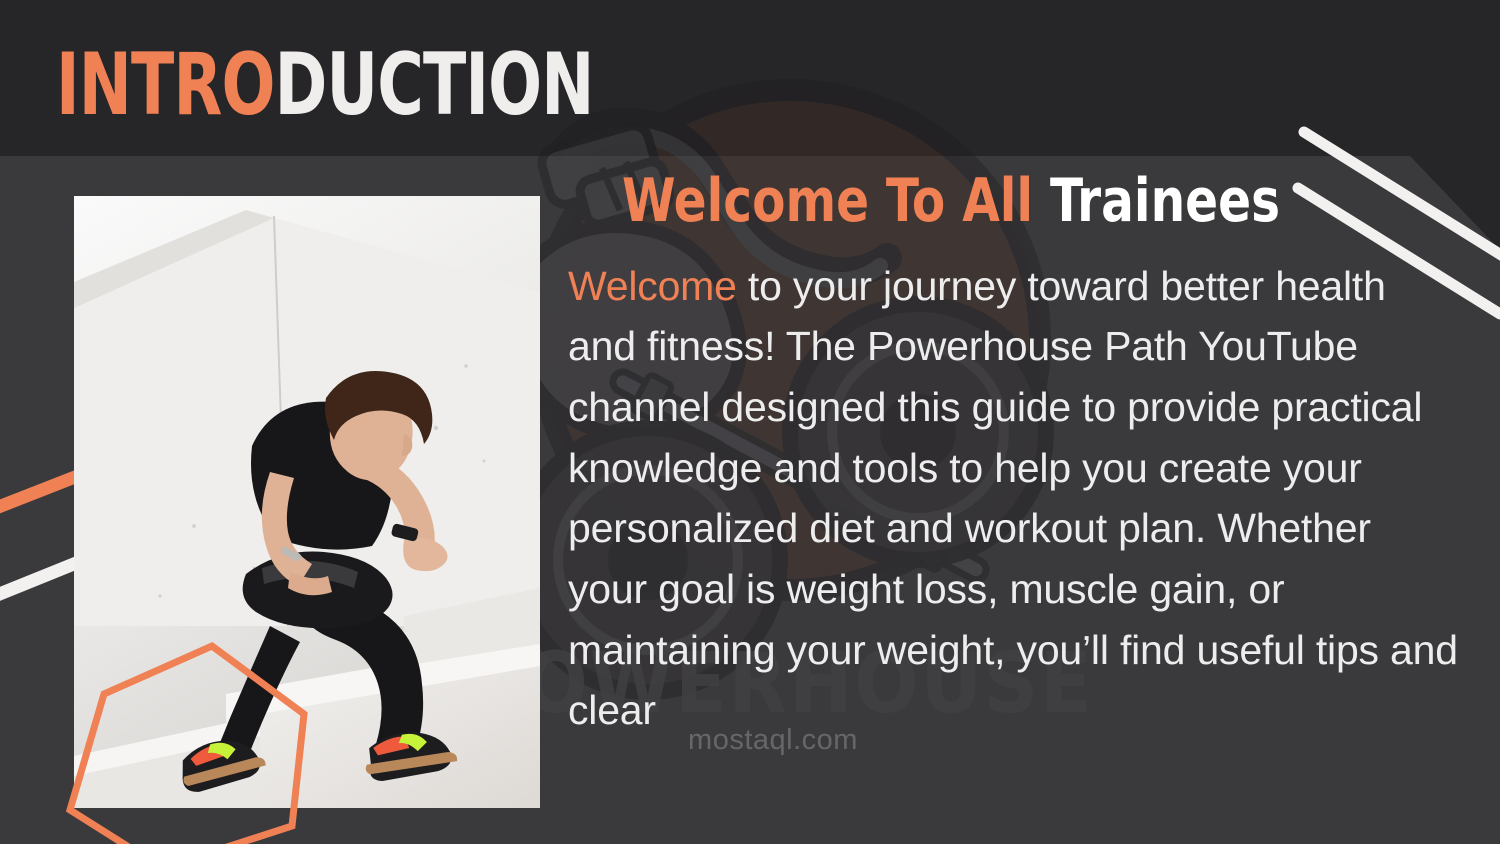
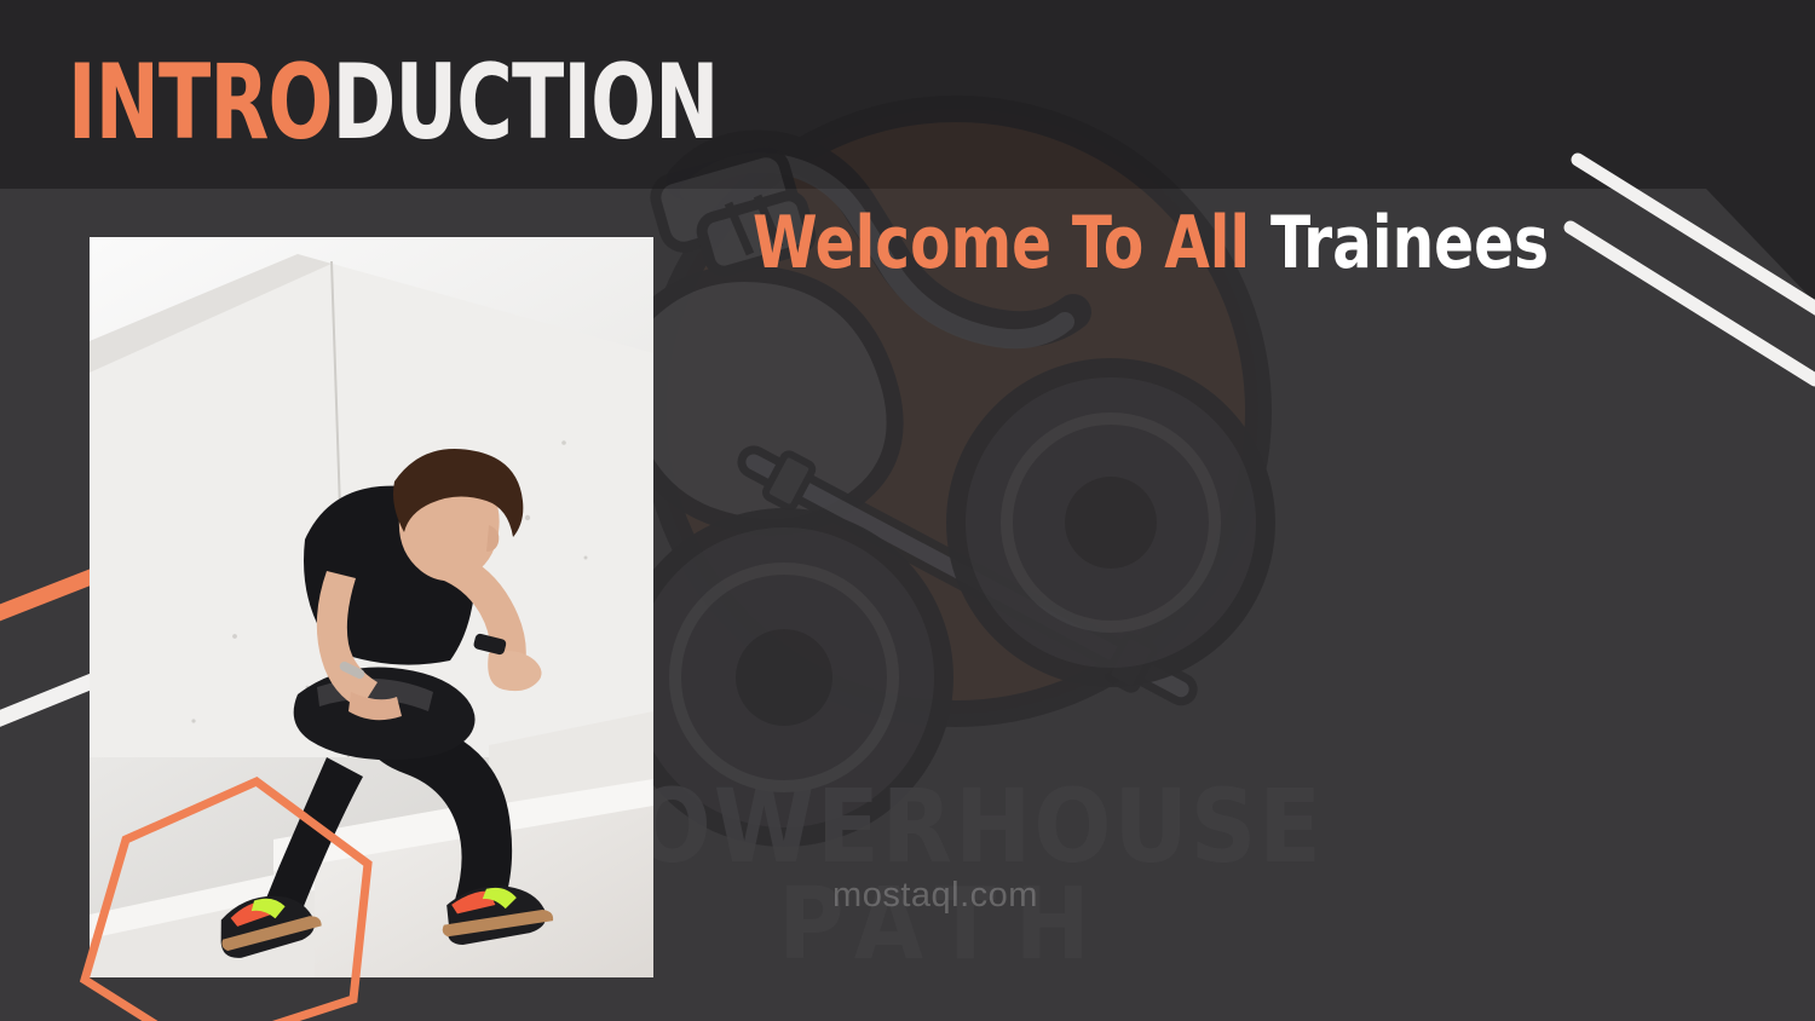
  OWERHOUSE
+ PATH
  INTRODUCTION
  Welcome To All Trainees
- Welcome to your journey toward better health and fitness! The Powerhouse Path YouTube channel designed this guide to provide practical knowledge and tools to help you create your personalized diet and workout plan. Whether your goal is weight loss, muscle gain, or maintaining your weight, you’ll find useful tips and clear
  mostaql.com
